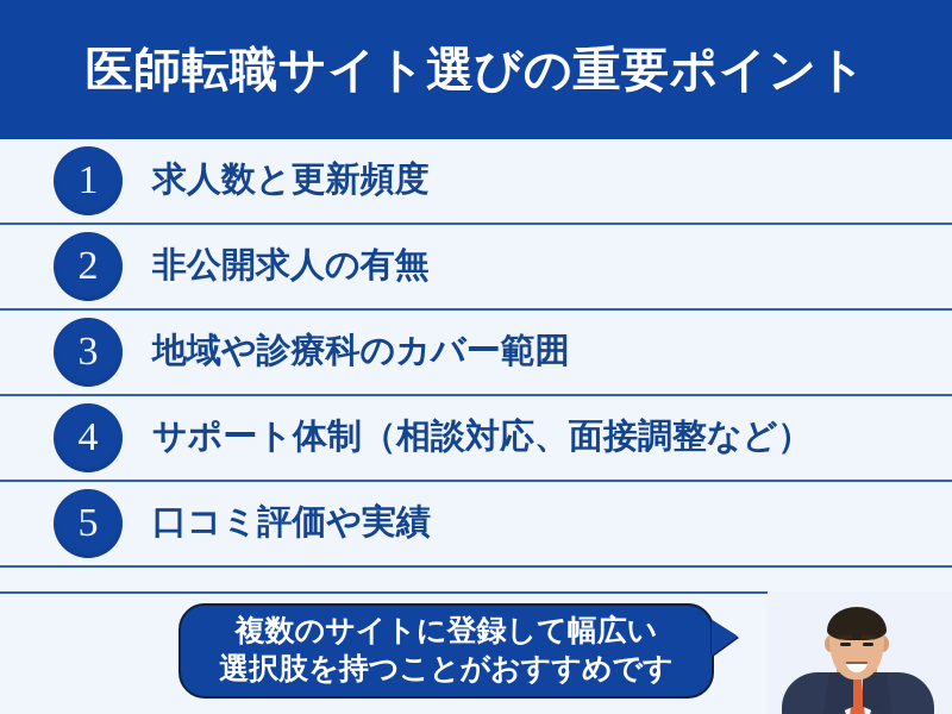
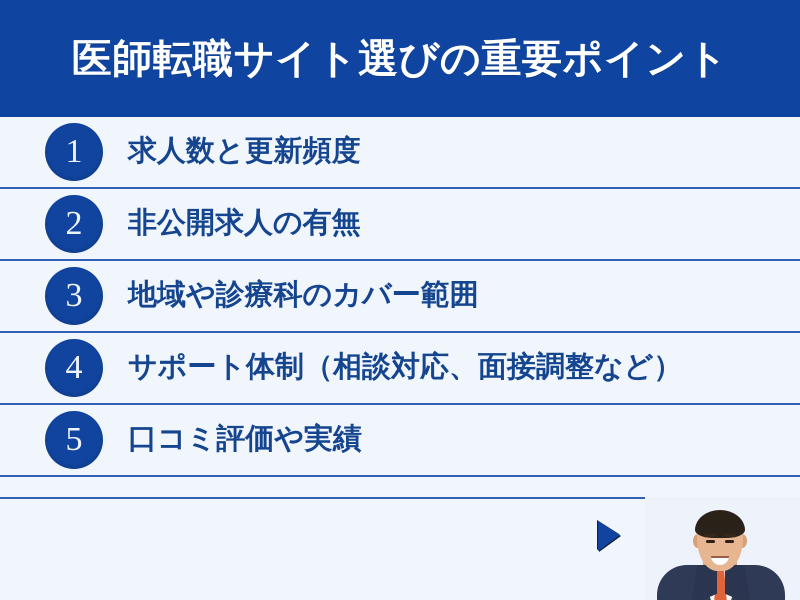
  医師転職サイト選びの重要ポイント
  1
  求人数と更新頻度
  2
  非公開求人の有無
  3
  地域や診療科のカバー範囲
  4
  サポート体制（相談対応、面接調整など）
  5
  口コミ評価や実績
- 複数のサイトに登録して幅広い
- 選択肢を持つことがおすすめです
